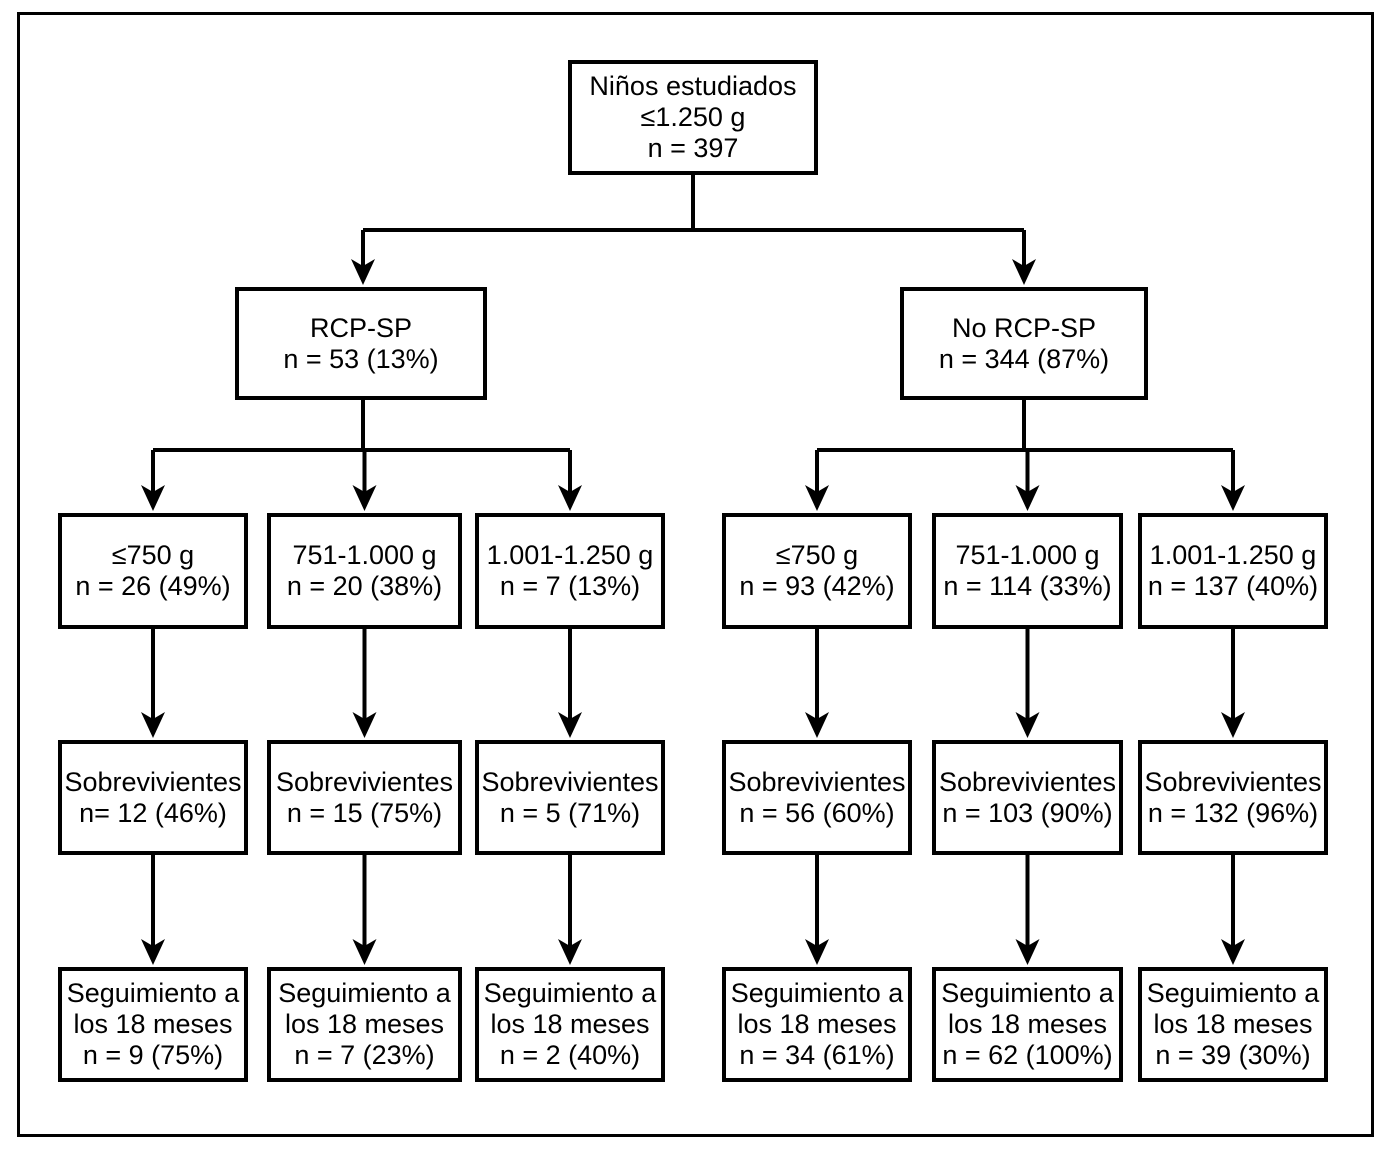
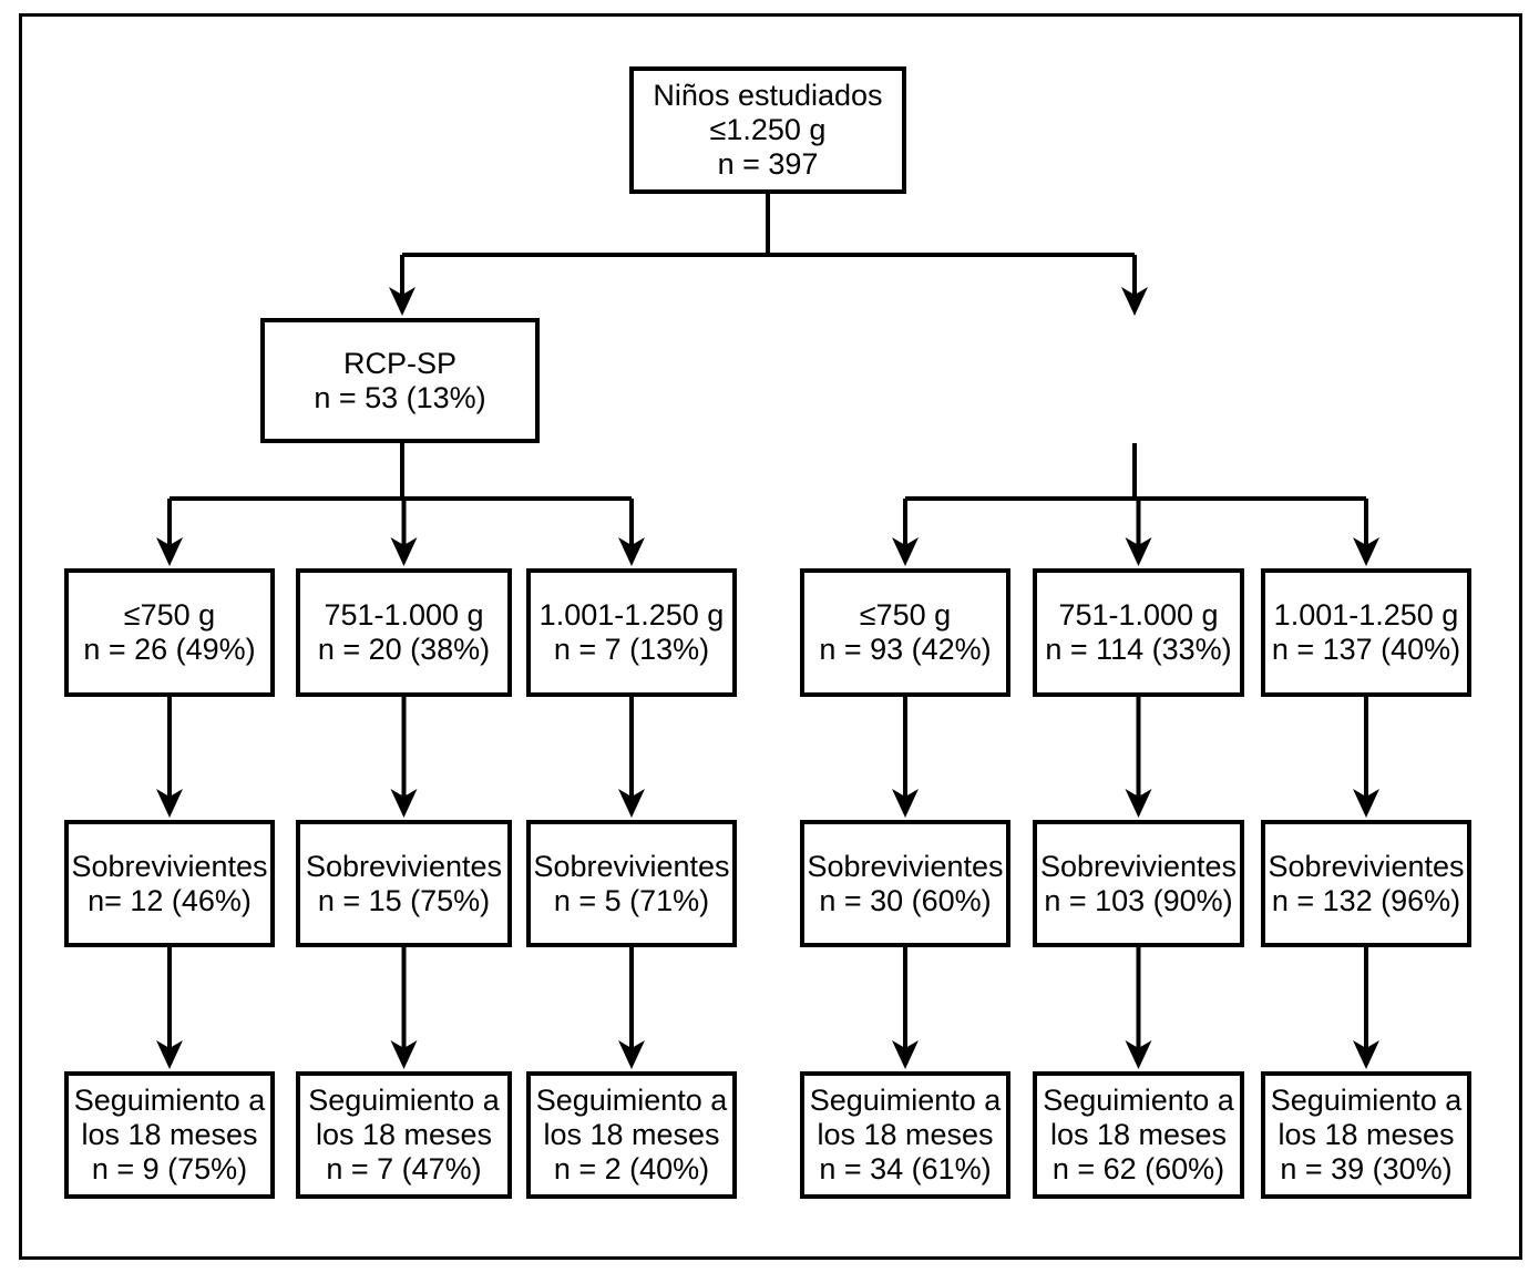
  Niños estudiados
  ≤1.250 g
  n = 397
  RCP-SP
  n = 53 (13%)
- No RCP-SP
- n = 344 (87%)
  ≤750 g
  n = 26 (49%)
  751-1.000 g
  n = 20 (38%)
  1.001-1.250 g
  n = 7 (13%)
  ≤750 g
  n = 93 (42%)
  751-1.000 g
  n = 114 (33%)
  1.001-1.250 g
  n = 137 (40%)
  Sobrevivientes
  n= 12 (46%)
  Sobrevivientes
  n = 15 (75%)
  Sobrevivientes
  n = 5 (71%)
  Sobrevivientes
- n = 56 (60%)
+ n = 30 (60%)
  Sobrevivientes
  n = 103 (90%)
  Sobrevivientes
  n = 132 (96%)
  Seguimiento a
  los 18 meses
  n = 9 (75%)
  Seguimiento a
  los 18 meses
- n = 7 (23%)
+ n = 7 (47%)
  Seguimiento a
  los 18 meses
  n = 2 (40%)
  Seguimiento a
  los 18 meses
  n = 34 (61%)
  Seguimiento a
  los 18 meses
- n = 62 (100%)
+ n = 62 (60%)
  Seguimiento a
  los 18 meses
  n = 39 (30%)
